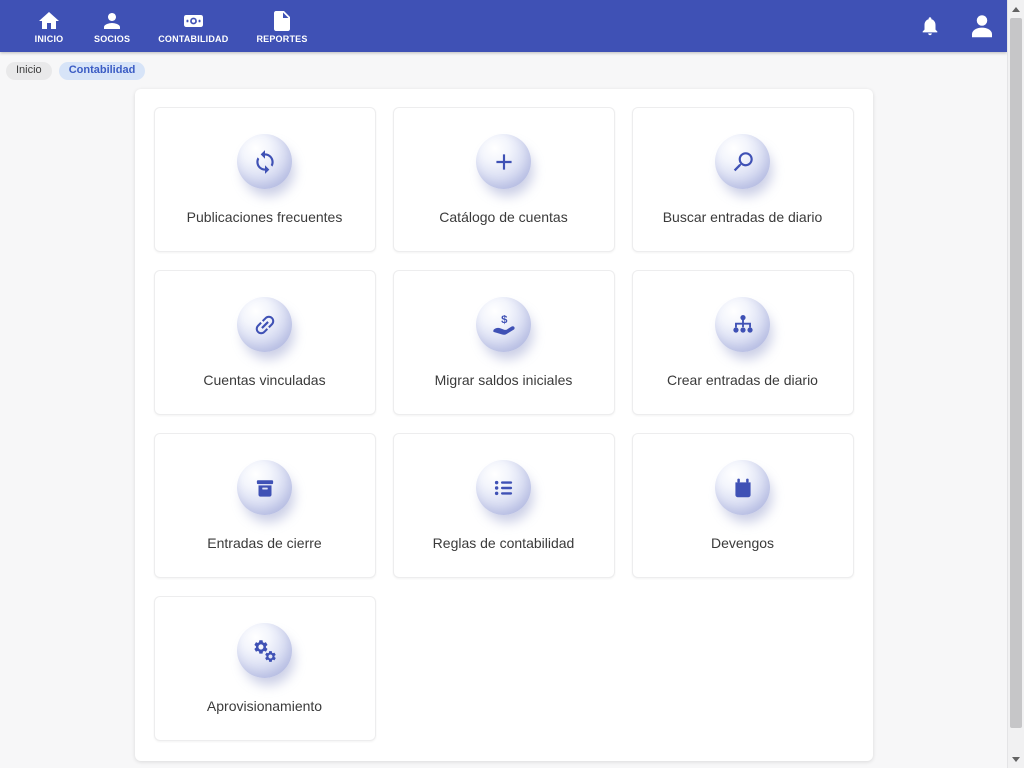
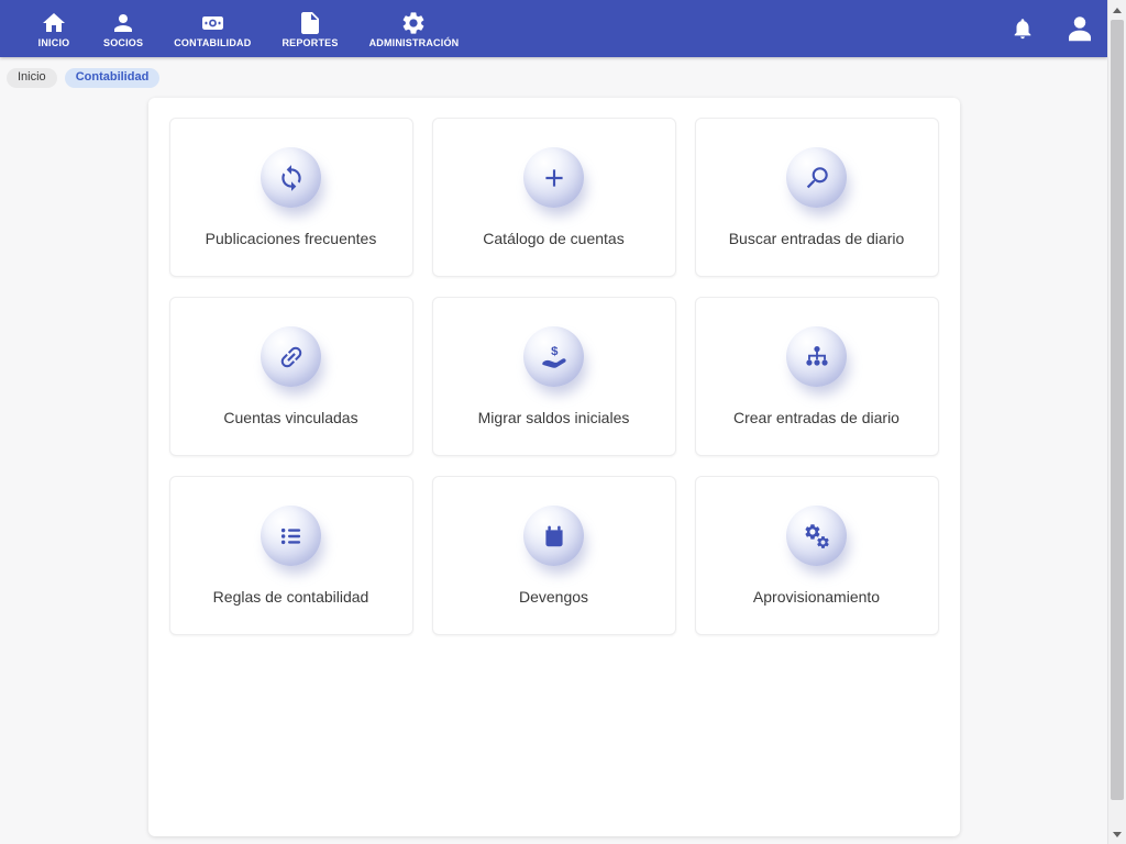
  INICIO
  SOCIOS
  CONTABILIDAD
  REPORTES
+ ADMINISTRACIÓN
  Inicio
  Contabilidad
  Publicaciones frecuentes
  Catálogo de cuentas
  Buscar entradas de diario
  Cuentas vinculadas
  $
  Migrar saldos iniciales
  Crear entradas de diario
- Entradas de cierre
  Reglas de contabilidad
  Devengos
  Aprovisionamiento
